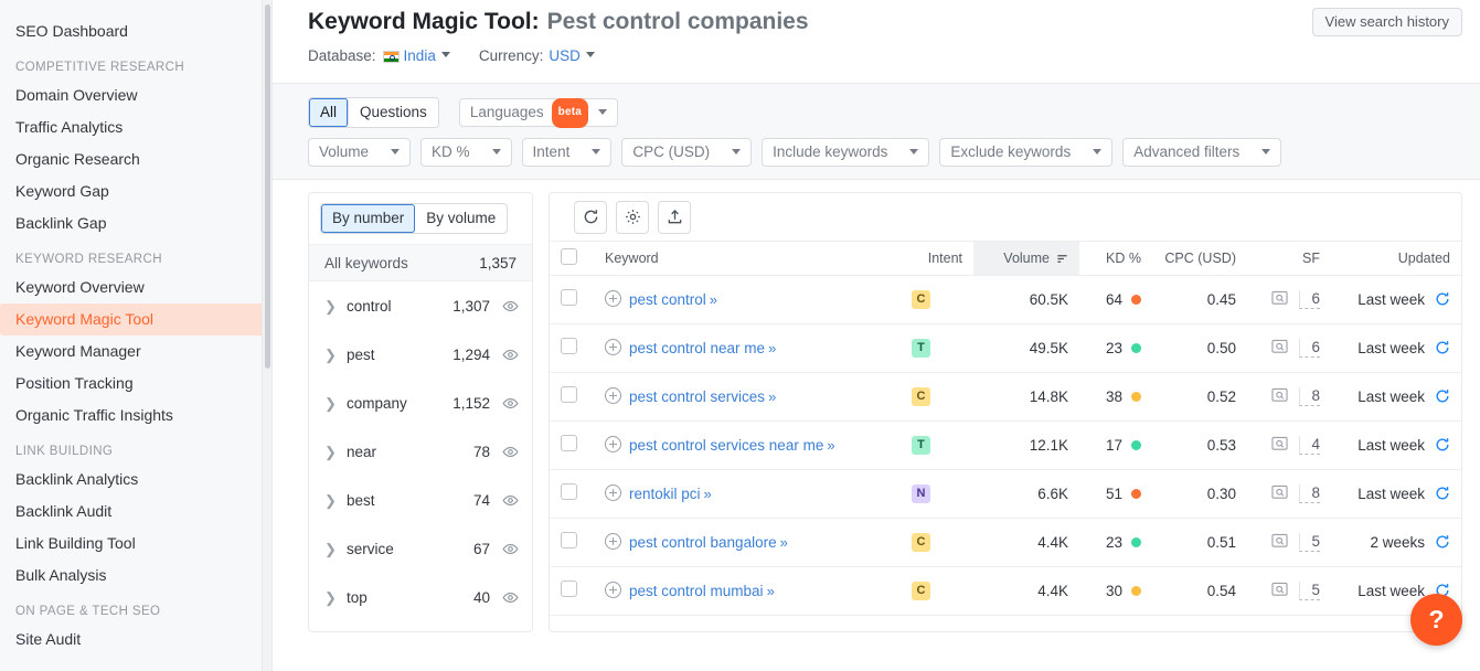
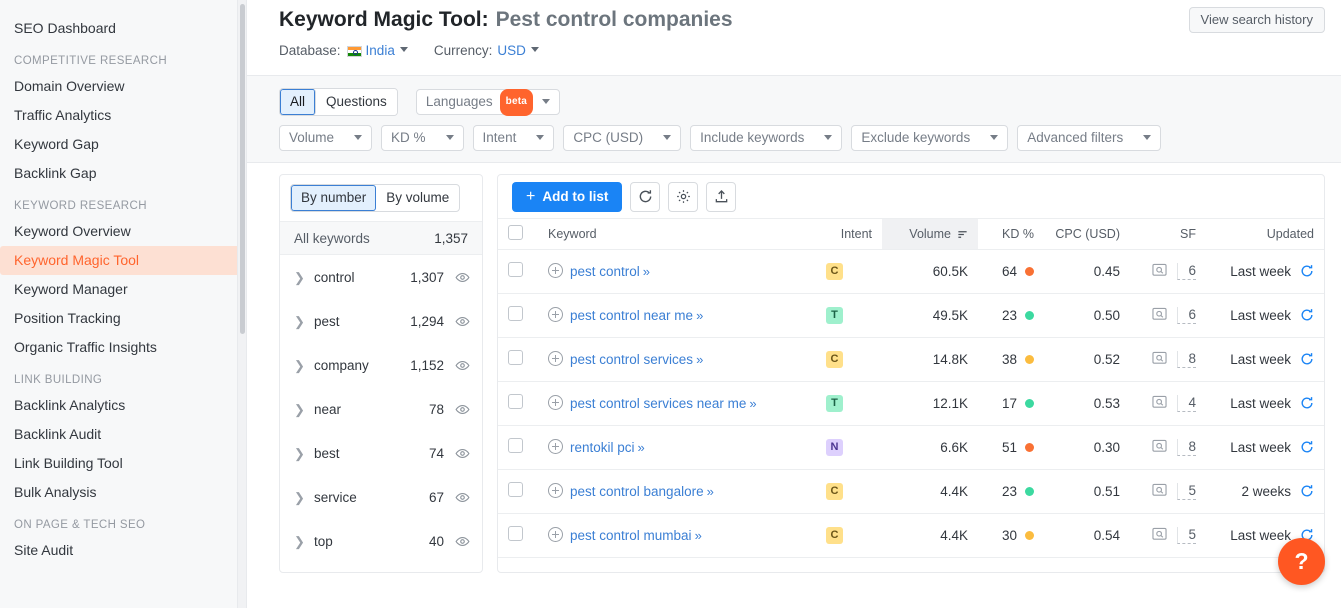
  SEO Dashboard
  COMPETITIVE RESEARCH
  Domain Overview
  Traffic Analytics
- Organic Research
  Keyword Gap
  Backlink Gap
  KEYWORD RESEARCH
  Keyword Overview
  Keyword Magic Tool
  Keyword Manager
  Position Tracking
  Organic Traffic Insights
  LINK BUILDING
  Backlink Analytics
  Backlink Audit
  Link Building Tool
  Bulk Analysis
  ON PAGE & TECH SEO
  Site Audit
  Keyword Magic Tool:
  Pest control companies
  Database:
  India
  Currency:
  USD
  View search history
  All
  Questions
  Languages
  beta
  Volume
  KD %
  Intent
  CPC (USD)
  Include keywords
  Exclude keywords
  Advanced filters
  By number
  By volume
  All keywords
  1,357
  ❯
  control
  1,307
  ❯
  pest
  1,294
  ❯
  company
  1,152
  ❯
  near
  78
  ❯
  best
  74
  ❯
  service
  67
  ❯
  top
  40
+ +
+ Add to list
  	Keyword	Intent	Volume	KD %	CPC (USD)	SF	Updated
  	pest control »	C	60.5K	64	0.45	6	Last week
  	pest control near me »	T	49.5K	23	0.50	6	Last week
  	pest control services »	C	14.8K	38	0.52	8	Last week
  	pest control services near me »	T	12.1K	17	0.53	4	Last week
  	rentokil pci »	N	6.6K	51	0.30	8	Last week
  	pest control bangalore »	C	4.4K	23	0.51	5	2 weeks
  	pest control mumbai »	C	4.4K	30	0.54	5	Last week
  ?
